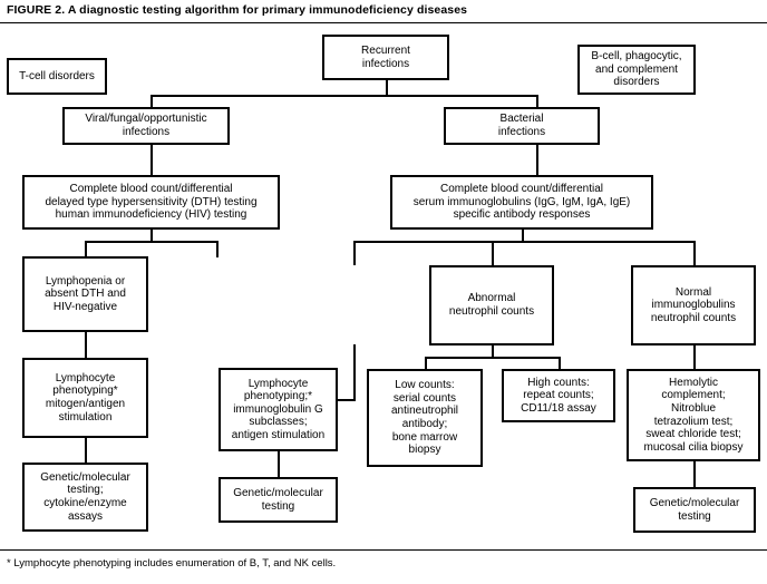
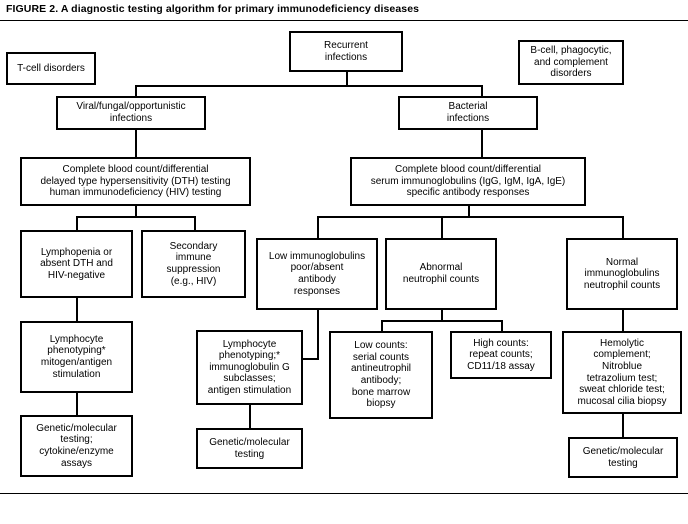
  FIGURE 2. A diagnostic testing algorithm for primary immunodeficiency diseases
  T-cell disorders
  Recurrent
  infections
  B-cell, phagocytic,
  and complement
  disorders
  Viral/fungal/opportunistic
  infections
  Bacterial
  infections
  Complete blood count/differential
  delayed type hypersensitivity (DTH) testing
  human immunodeficiency (HIV) testing
  Complete blood count/differential
  serum immunoglobulins (IgG, IgM, IgA, IgE)
  specific antibody responses
  Lymphopenia or
  absent DTH and
  HIV-negative
+ Secondary
+ immune
+ suppression
+ (e.g., HIV)
+ Low immunoglobulins
+ poor/absent
+ antibody
+ responses
  Abnormal
  neutrophil counts
  Normal
  immunoglobulins
  neutrophil counts
  Lymphocyte
  phenotyping*
  mitogen/antigen
  stimulation
  Lymphocyte
  phenotyping;*
  immunoglobulin G
  subclasses;
  antigen stimulation
  Low counts:
  serial counts
  antineutrophil
  antibody;
  bone marrow
  biopsy
  High counts:
  repeat counts;
  CD11/18 assay
  Hemolytic
  complement;
  Nitroblue
  tetrazolium test;
  sweat chloride test;
  mucosal cilia biopsy
  Genetic/molecular
  testing;
  cytokine/enzyme
  assays
  Genetic/molecular
  testing
  Genetic/molecular
  testing
- * Lymphocyte phenotyping includes enumeration of B, T, and NK cells.
